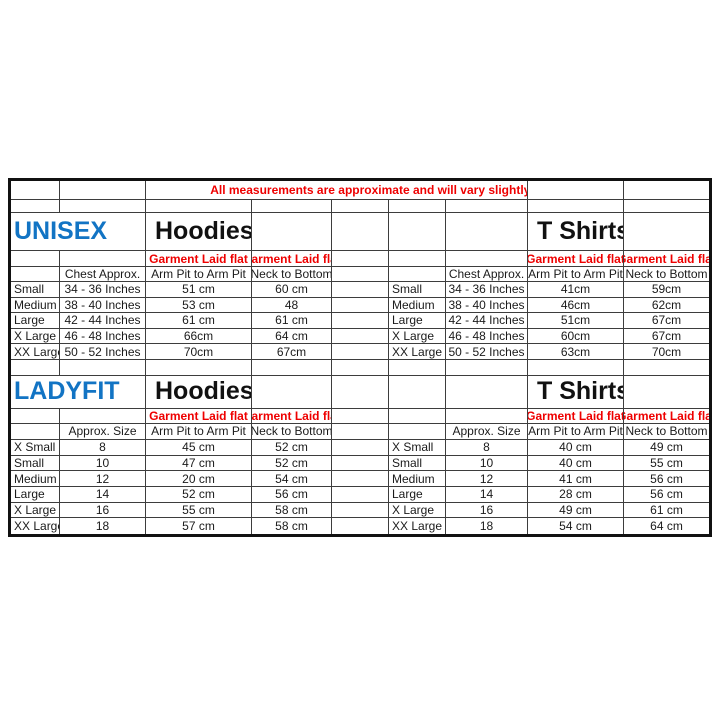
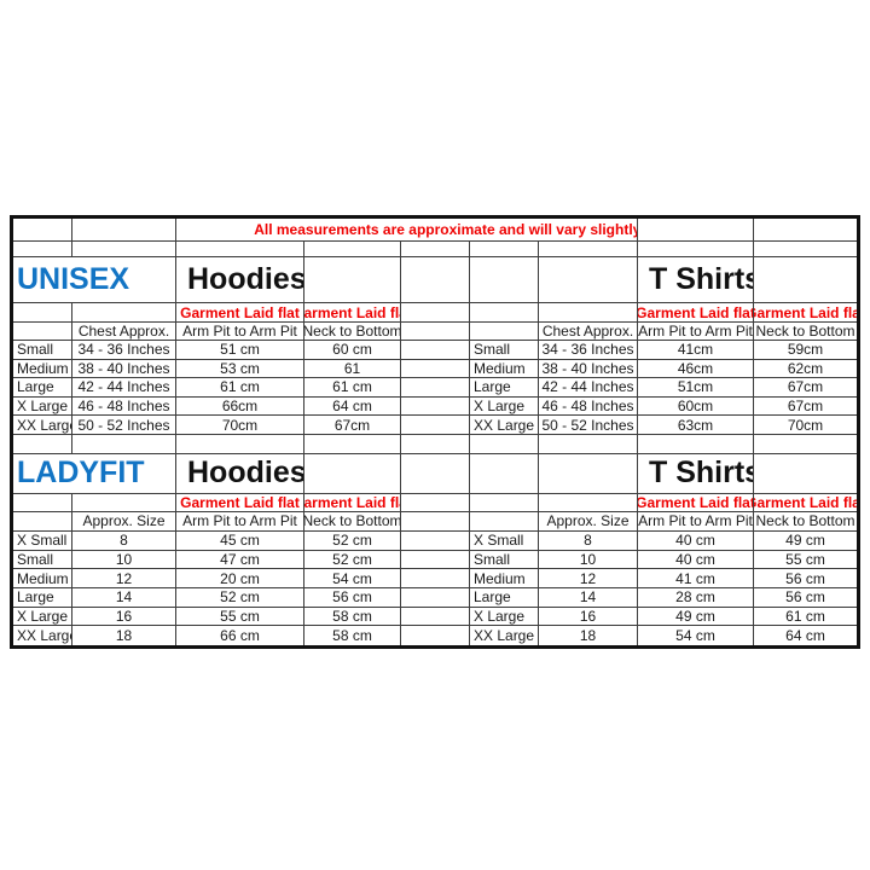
  All measurements are approximate and will vary slightly
  UNISEX
  Hoodies
  T Shirts
  Garment Laid flat
  arment Laid fl
  Garment Laid flat
  arment Laid fla
  Chest Approx.
  Arm Pit to Arm Pit
  Neck to Bottom
  Chest Approx.
  Arm Pit to Arm Pit
  Neck to Bottom
  Small
  34 - 36 Inches
  51 cm
  60 cm
  Small
  34 - 36 Inches
  41cm
  59cm
  Medium
  38 - 40 Inches
  53 cm
- 48
+ 61
  Medium
  38 - 40 Inches
  46cm
  62cm
  Large
  42 - 44 Inches
  61 cm
  61 cm
  Large
  42 - 44 Inches
  51cm
  67cm
  X Large
  46 - 48 Inches
  66cm
  64 cm
  X Large
  46 - 48 Inches
  60cm
  67cm
  XX Larg
  50 - 52 Inches
  70cm
  67cm
  XX Large
  50 - 52 Inches
  63cm
  70cm
  LADYFIT
  Hoodies
  T Shirts
  Garment Laid flat
  arment Laid fl
  Garment Laid flat
  arment Laid fla
  Approx. Size
  Arm Pit to Arm Pit
  Neck to Bottom
  Approx. Size
  Arm Pit to Arm Pit
  Neck to Bottom
  X Small
  8
  45 cm
  52 cm
  X Small
  8
  40 cm
  49 cm
  Small
  10
  47 cm
  52 cm
  Small
  10
  40 cm
  55 cm
  Medium
  12
  20 cm
  54 cm
  Medium
  12
  41 cm
  56 cm
  Large
  14
  52 cm
  56 cm
  Large
  14
  28 cm
  56 cm
  X Large
  16
  55 cm
  58 cm
  X Large
  16
  49 cm
  61 cm
  XX Larg
  18
- 57 cm
+ 66 cm
  58 cm
  XX Large
  18
  54 cm
  64 cm
